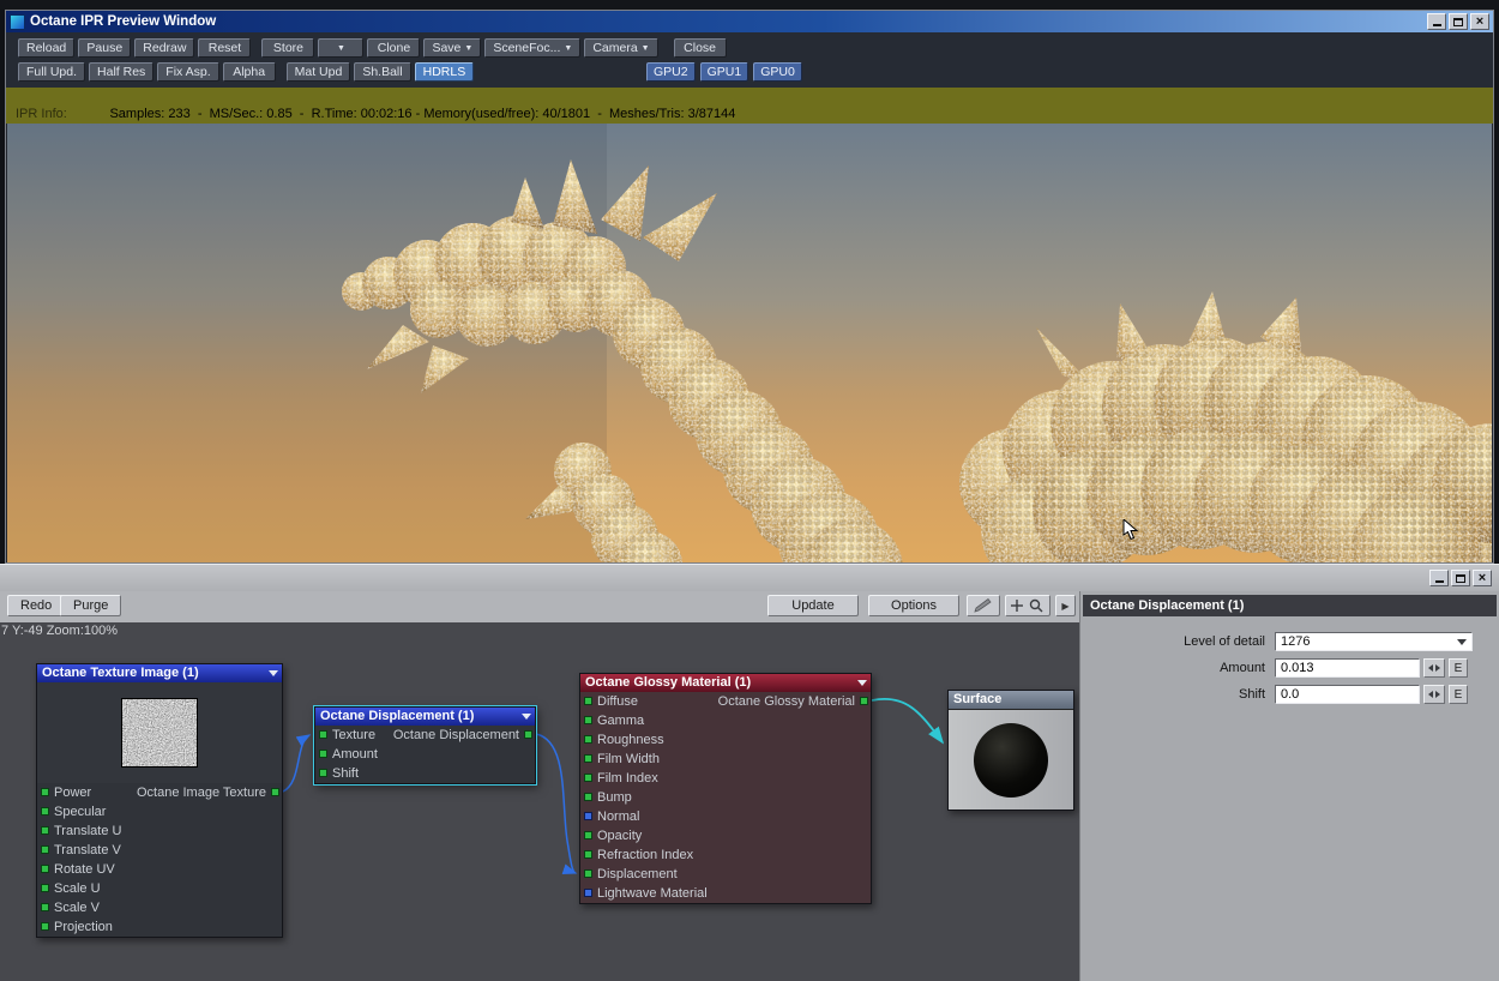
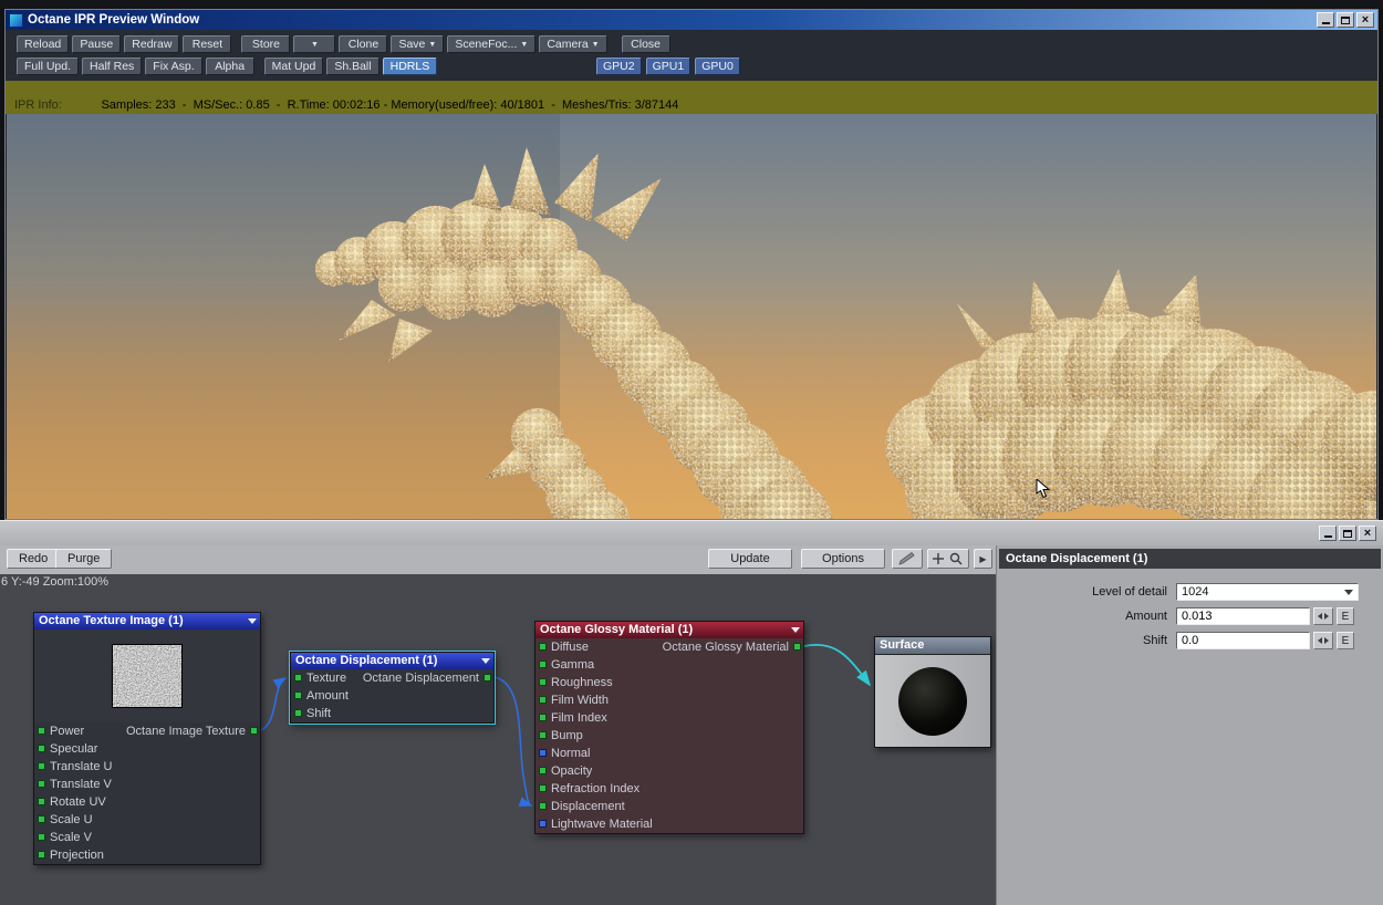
  Octane IPR Preview Window
  ×
  Reload
  Pause
  Redraw
  Reset
  Store
  Clone
  Save
  SceneFoc...
  Camera
  Close
  Full Upd.
  Half Res
  Fix Asp.
  Alpha
  Mat Upd
  Sh.Ball
  HDRLS
  GPU2
  GPU1
  GPU0
  IPR Info:
  Samples: 233 - MS/Sec.: 0.85 - R.Time: 00:02:16 - Memory(used/free): 40/1801 - Meshes/Tris: 3/87144
  ×
  Redo
  Purge
  Update
  Options
  ▶
- 7 Y:-49 Zoom:100%
+ 6 Y:-49 Zoom:100%
  Octane Texture Image (1)
  Power
  Octane Image Texture
  Specular
  Translate U
  Translate V
  Rotate UV
  Scale U
  Scale V
  Projection
  Octane Displacement (1)
  Texture
  Octane Displacement
  Amount
  Shift
  Octane Glossy Material (1)
  Diffuse
  Octane Glossy Material
  Gamma
  Roughness
  Film Width
  Film Index
  Bump
  Normal
  Opacity
  Refraction Index
  Displacement
  Lightwave Material
  Surface
  Octane Displacement (1)
  Level of detail
- 1276
+ 1024
  Amount
  0.013
  E
  Shift
  0.0
  E
